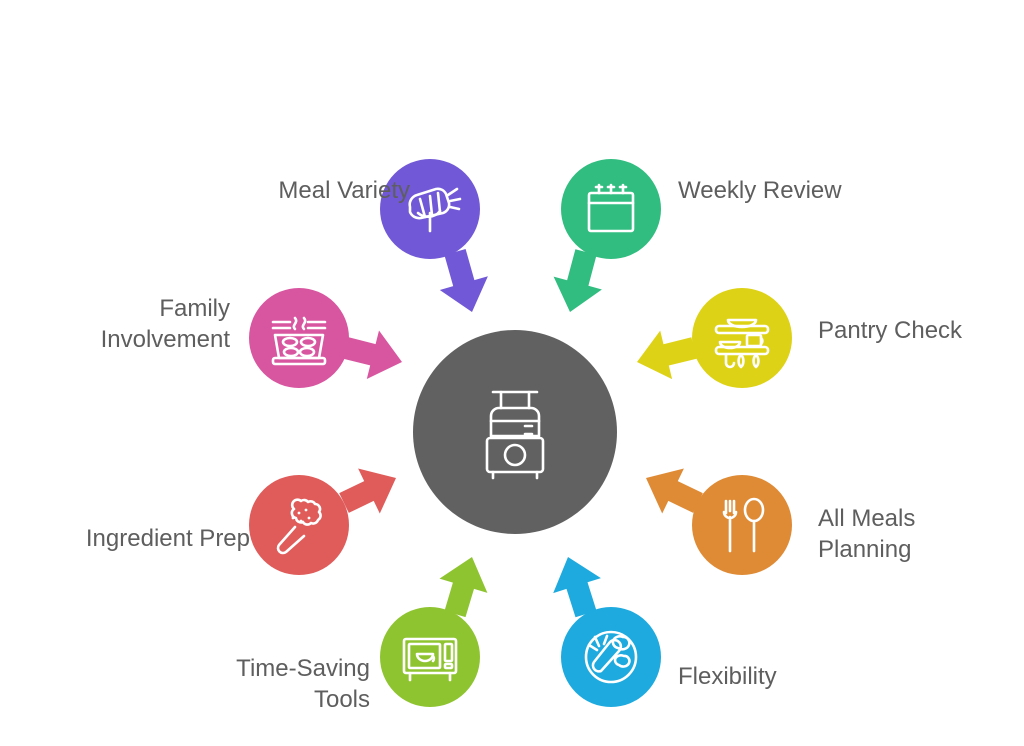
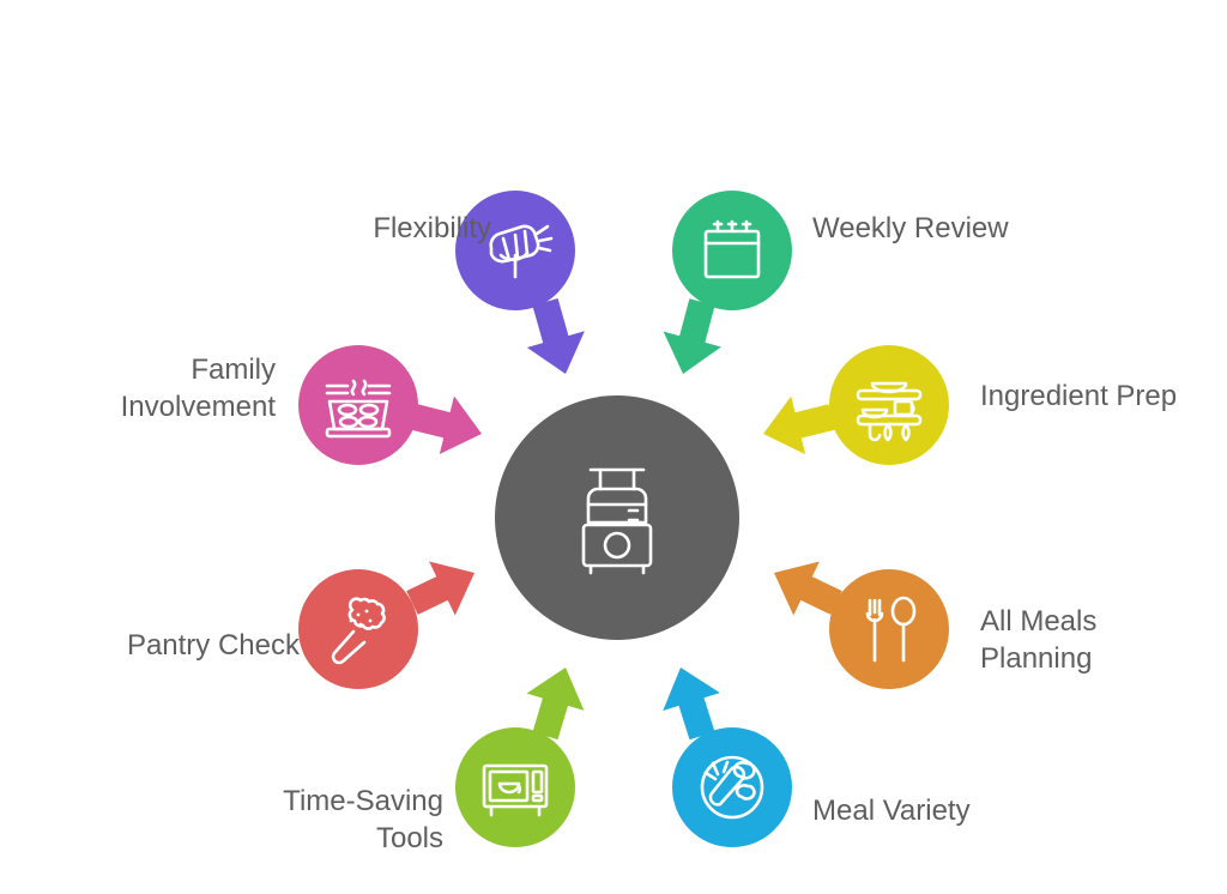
- Meal Variety
+ Flexibility
  Weekly Review
- Pantry Check
+ Ingredient Prep
  All Meals
  Planning
- Flexibility
+ Meal Variety
  Time-Saving
  Tools
- Ingredient Prep
+ Pantry Check
  Family
  Involvement
